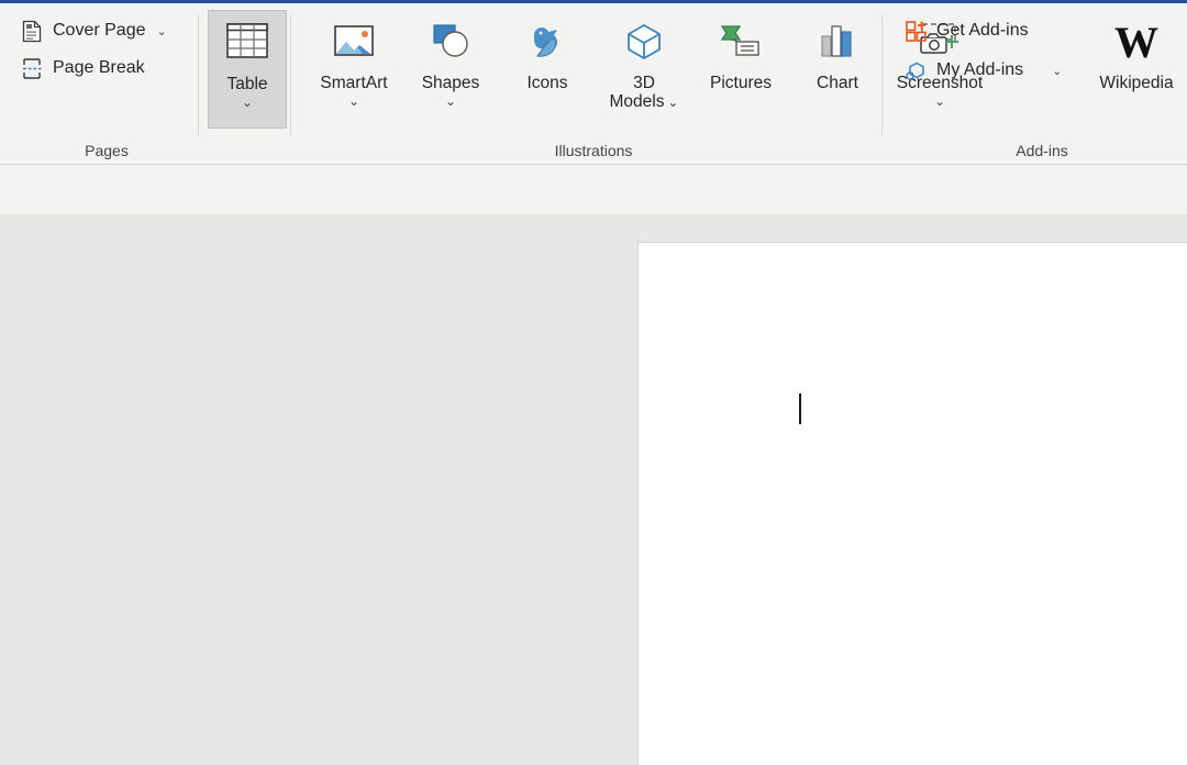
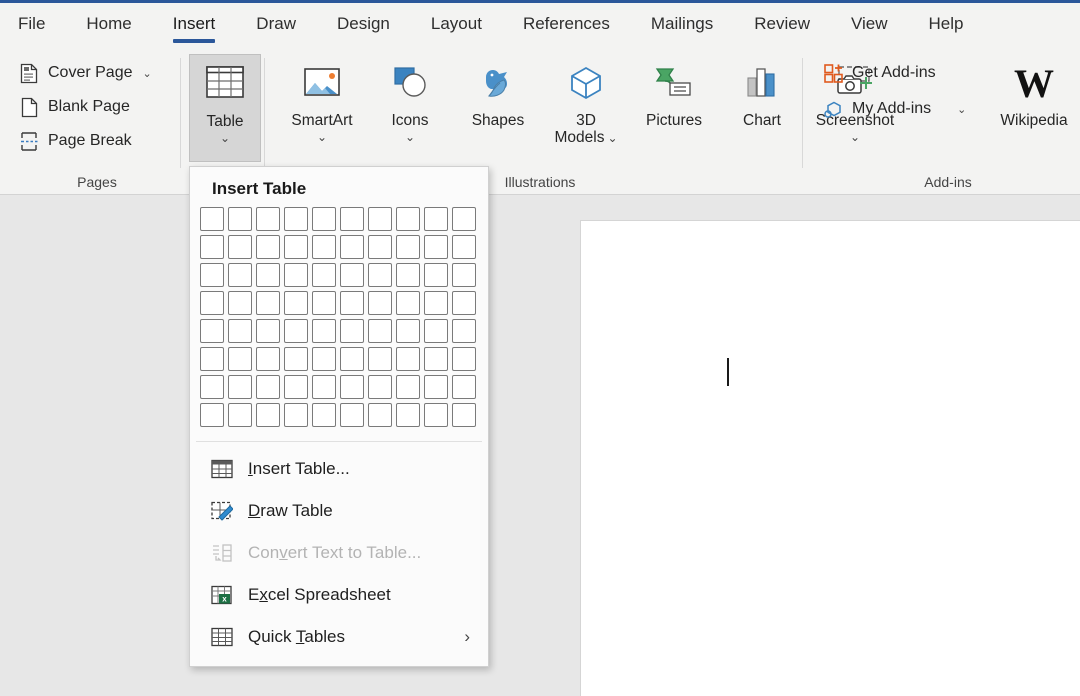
+ File
+ Home
+ Insert
+ Draw
+ Design
+ Layout
+ References
+ Mailings
+ Review
+ View
+ Help
  Cover Page
  ⌄
+ Blank Page
  Page Break
  Pages
  Table
  ⌄
  SmartArt
  ⌄
- Shapes
+ Icons
  ⌄
- Icons
+ Shapes
  3D
  Models
  ⌄
  Pictures
  Chart
  Illustrations
  Get Add-ins
  My Add-ins
  ⌄
  W
  Wikipedia
  Add-ins
+ Insert Table
+ Insert Table...
+ Draw Table
+ Convert Text to Table...
+ x
+ Excel Spreadsheet
+ Quick Tables
+ ›
